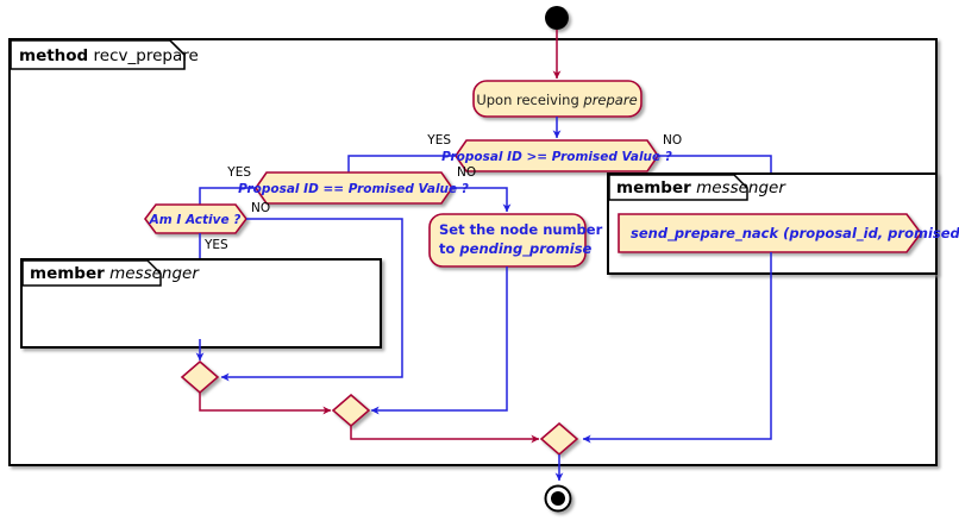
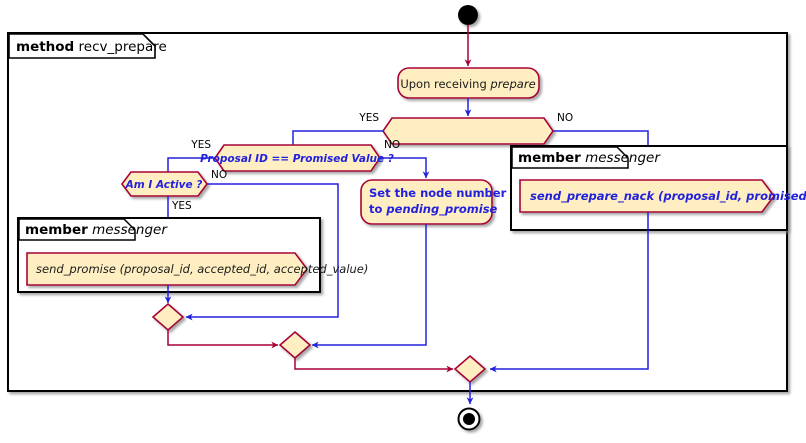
  method recv_prepare
  Upon receiving prepare
- Proposal ID >= Promised Value ?
  YES
  NO
  Proposal ID == Promised Value ?
  YES
  NO
  Am I Active ?
  NO
  YES
  member messenger
+ send_promise (proposal_id, accepted_id, accepted_value)
  Set the node number
  to pending_promise
  member messenger
  send_prepare_nack (proposal_id, promised
